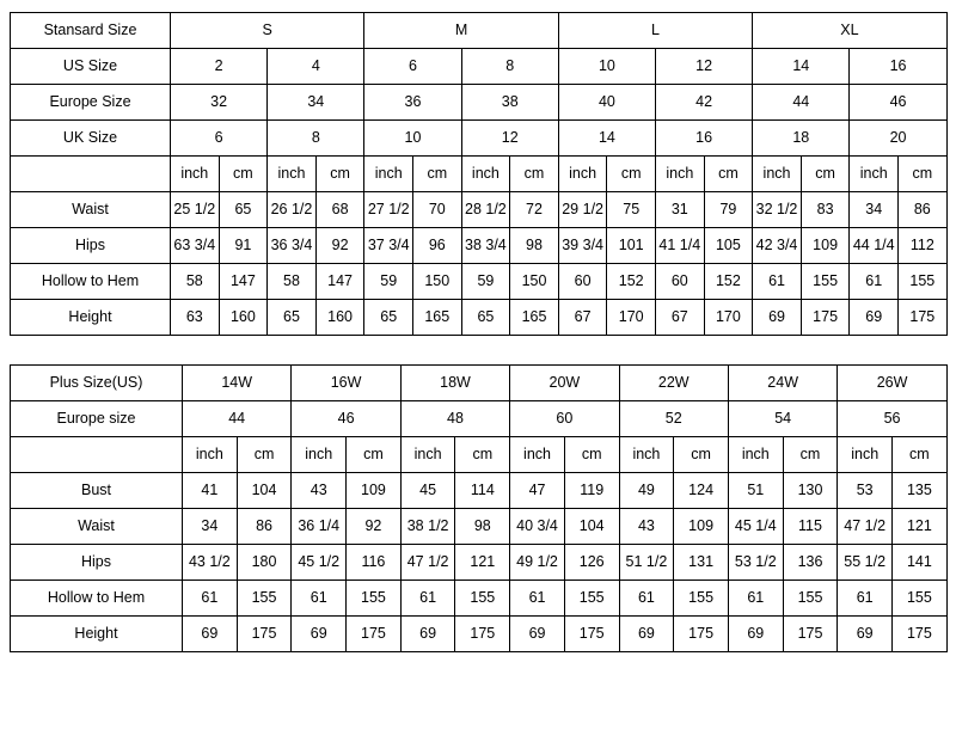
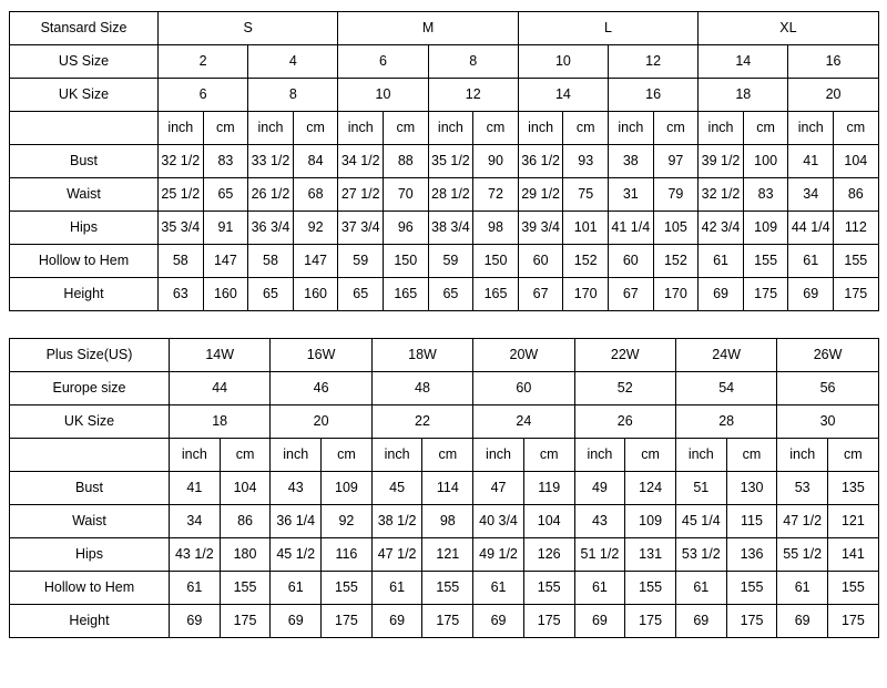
  Stansard Size	S	M	L	XL
  US Size	2	4	6	8	10	12	14	16
- Europe Size	32	34	36	38	40	42	44	46
  UK Size	6	8	10	12	14	16	18	20
  	inch	cm	inch	cm	inch	cm	inch	cm	inch	cm	inch	cm	inch	cm	inch	cm
+ Bust	32 1/2	83	33 1/2	84	34 1/2	88	35 1/2	90	36 1/2	93	38	97	39 1/2	100	41	104
  Waist	25 1/2	65	26 1/2	68	27 1/2	70	28 1/2	72	29 1/2	75	31	79	32 1/2	83	34	86
- Hips	63 3/4	91	36 3/4	92	37 3/4	96	38 3/4	98	39 3/4	101	41 1/4	105	42 3/4	109	44 1/4	112
+ Hips	35 3/4	91	36 3/4	92	37 3/4	96	38 3/4	98	39 3/4	101	41 1/4	105	42 3/4	109	44 1/4	112
  Hollow to Hem	58	147	58	147	59	150	59	150	60	152	60	152	61	155	61	155
  Height	63	160	65	160	65	165	65	165	67	170	67	170	69	175	69	175
  Plus Size(US)	14W	16W	18W	20W	22W	24W	26W
  Europe size	44	46	48	60	52	54	56
+ UK Size	18	20	22	24	26	28	30
  	inch	cm	inch	cm	inch	cm	inch	cm	inch	cm	inch	cm	inch	cm
  Bust	41	104	43	109	45	114	47	119	49	124	51	130	53	135
  Waist	34	86	36 1/4	92	38 1/2	98	40 3/4	104	43	109	45 1/4	115	47 1/2	121
  Hips	43 1/2	180	45 1/2	116	47 1/2	121	49 1/2	126	51 1/2	131	53 1/2	136	55 1/2	141
  Hollow to Hem	61	155	61	155	61	155	61	155	61	155	61	155	61	155
  Height	69	175	69	175	69	175	69	175	69	175	69	175	69	175
